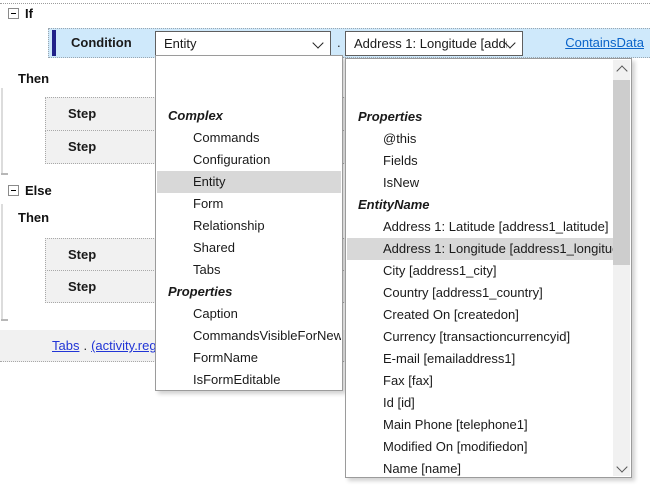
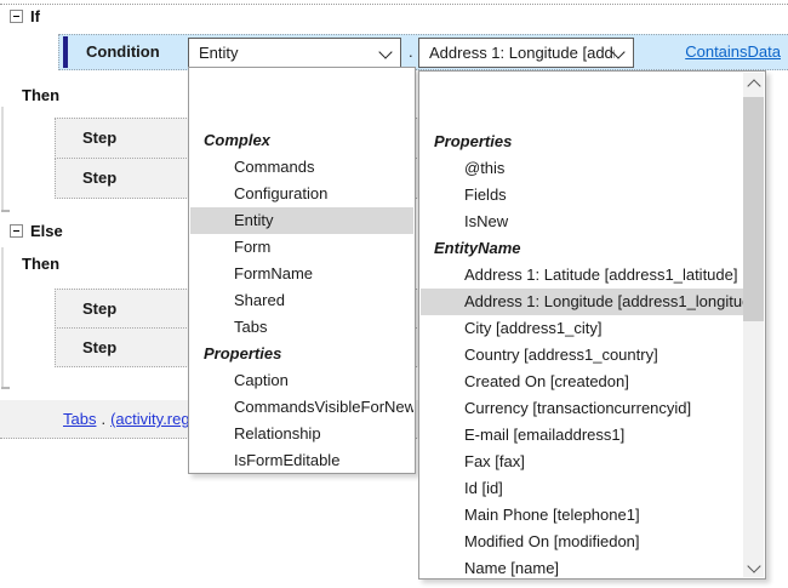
  If
  Condition
  Entity
  .
  ContainsData
  Then
  Step
  Step
  Else
  Then
  Step
  Step
  Tabs . (activity.reg
  Complex
  Commands
  Configuration
  Entity
  Form
- Relationship
+ FormName
  Shared
  Tabs
  Properties
  Caption
  CommandsVisibleForNew
- FormName
+ Relationship
  IsFormEditable
  Properties
  @this
  Fields
  IsNew
  EntityName
  Address 1: Latitude [address1_latitude]
  Address 1: Longitude [address1_longitu
  City [address1_city]
  Country [address1_country]
  Created On [createdon]
  Currency [transactioncurrencyid]
  E-mail [emailaddress1]
  Fax [fax]
  Id [id]
  Main Phone [telephone1]
  Modified On [modifiedon]
  Name [name]
